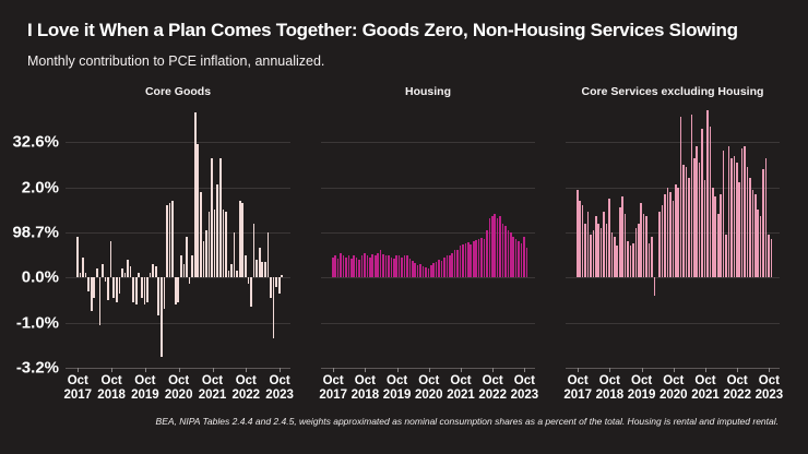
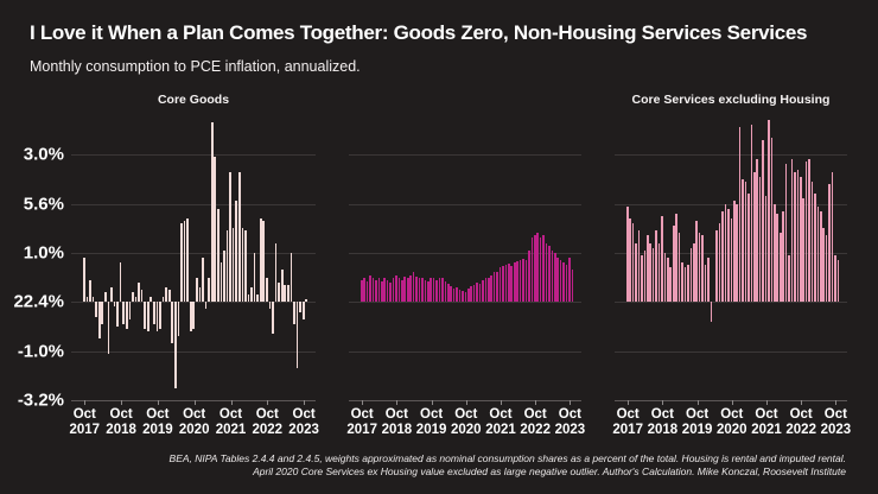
- I Love it When a Plan Comes Together: Goods Zero, Non-Housing Services Slowing
+ I Love it When a Plan Comes Together: Goods Zero, Non-Housing Services Services
- Monthly contribution to PCE inflation, annualized.
+ Monthly consumption to PCE inflation, annualized.
- 32.6%
+ 3.0%
- 2.0%
+ 5.6%
- 98.7%
+ 1.0%
- 0.0%
+ 22.4%
  -1.0%
  -3.2%
  Core Goods
  Oct
  2017
  Oct
  2018
  Oct
  2019
  Oct
  2020
  Oct
  2021
  Oct
  2022
  Oct
  2023
- Housing
  Oct
  2017
  Oct
  2018
  Oct
  2019
  Oct
  2020
  Oct
  2021
  Oct
  2022
  Oct
  2023
  Core Services excluding Housing
  Oct
  2017
  Oct
  2018
  Oct
  2019
  Oct
  2020
  Oct
  2021
  Oct
  2022
  Oct
  2023
  BEA, NIPA Tables 2.4.4 and 2.4.5, weights approximated as nominal consumption shares as a percent of the total. Housing is rental and imputed rental.
+ April 2020 Core Services ex Housing value excluded as large negative outlier. Author's Calculation. Mike Konczal, Roosevelt Institute
